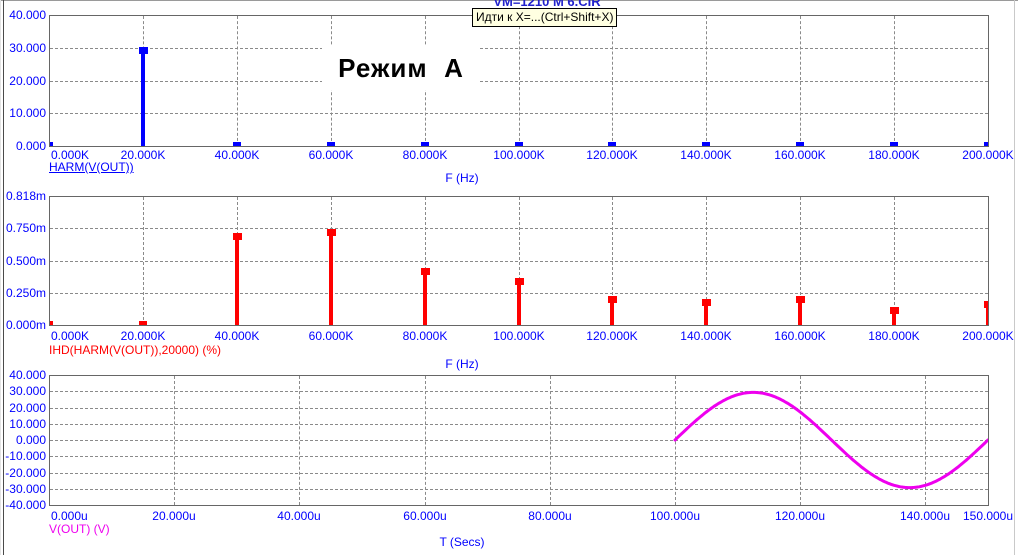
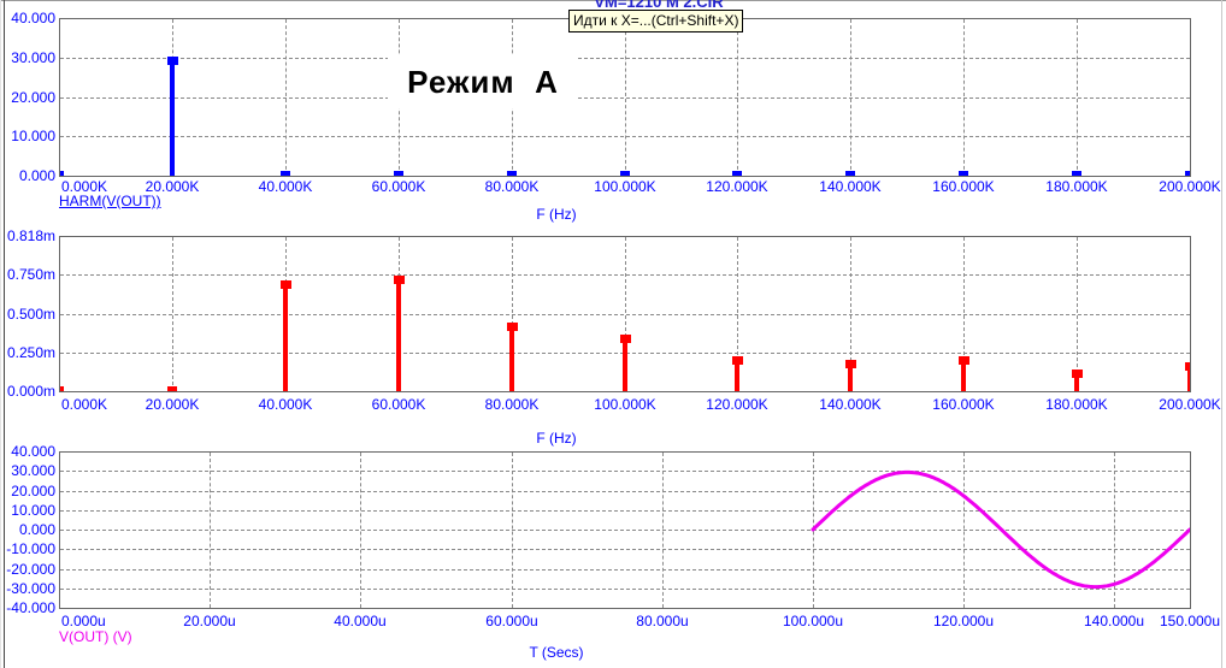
- VM=1210 M 6.CIR
+ VM=1210 M 2.CIR
  Идти к X=...(Ctrl+Shift+X)
  Режим А
  HARM(V(OUT))
  F (Hz)
- IHD(HARM(V(OUT)),20000) (%)
  F (Hz)
  V(OUT) (V)
  T (Secs)
  40.000
  30.000
  20.000
  10.000
  0.000
  0.000K
  20.000K
  40.000K
  60.000K
  80.000K
  100.000K
  120.000K
  140.000K
  160.000K
  180.000K
  200.000K
  0.818m
  0.750m
  0.500m
  0.250m
  0.000m
  0.000K
  20.000K
  40.000K
  60.000K
  80.000K
  100.000K
  120.000K
  140.000K
  160.000K
  180.000K
  200.000K
  40.000
  30.000
  20.000
  10.000
  0.000
  -10.000
  -20.000
  -30.000
  -40.000
  0.000u
  20.000u
  40.000u
  60.000u
  80.000u
  100.000u
  120.000u
  140.000u
  150.000u
